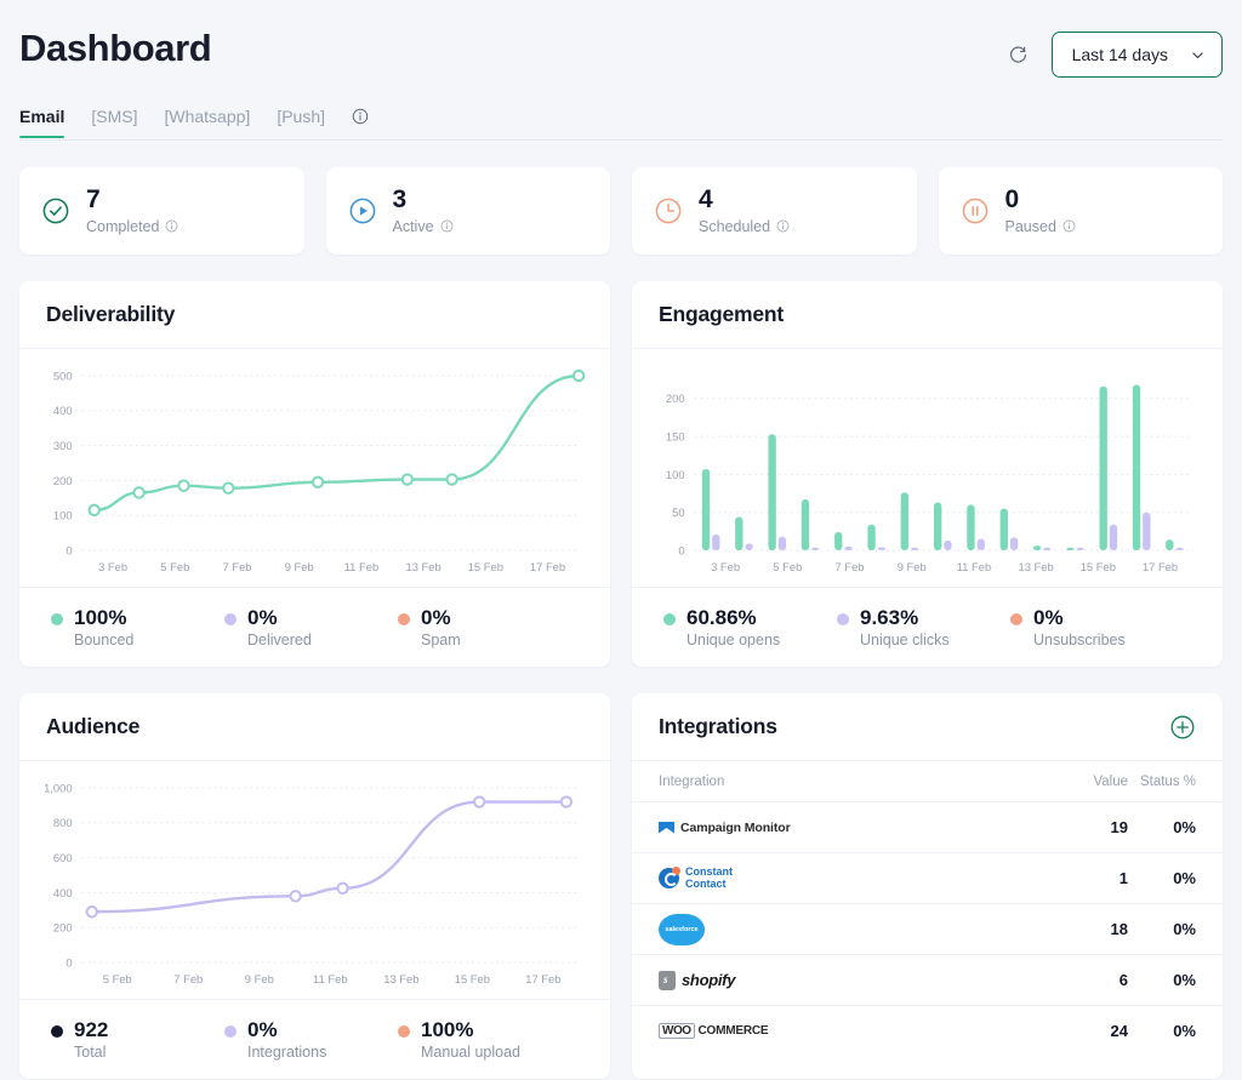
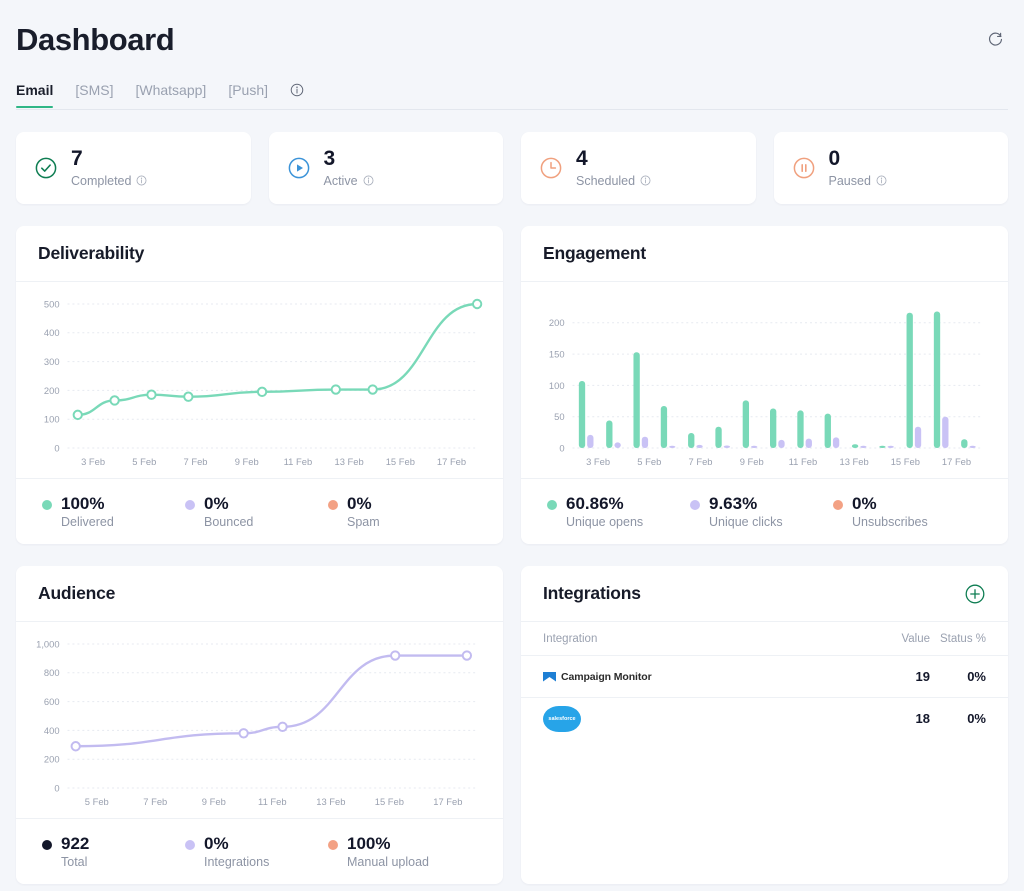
  Dashboard
- Last 14 days
  Email
  [SMS]
  [Whatsapp]
  [Push]
  7
  Completed
  3
  Active
  4
  Scheduled
  0
  Paused
  Deliverability
  0
  100
  200
  300
  400
  500
  3 Feb
  5 Feb
  7 Feb
  9 Feb
  11 Feb
  13 Feb
  15 Feb
  17 Feb
  100%
- Bounced
+ Delivered
  0%
- Delivered
+ Bounced
  0%
  Spam
  Engagement
  0
  50
  100
  150
  200
  3 Feb
  5 Feb
  7 Feb
  9 Feb
  11 Feb
  13 Feb
  15 Feb
  17 Feb
  60.86%
  Unique opens
  9.63%
  Unique clicks
  0%
  Unsubscribes
  Audience
  0
  200
  400
  600
  800
  1,000
  5 Feb
  7 Feb
  9 Feb
  11 Feb
  13 Feb
  15 Feb
  17 Feb
  922
  Total
  0%
  Integrations
  100%
  Manual upload
  Integrations
  Integration	Value	Status %
  Campaign Monitor	19	0%
- ConstantContact	1	0%
- shopify	6	0%
- WOO COMMERCE	24	0%
